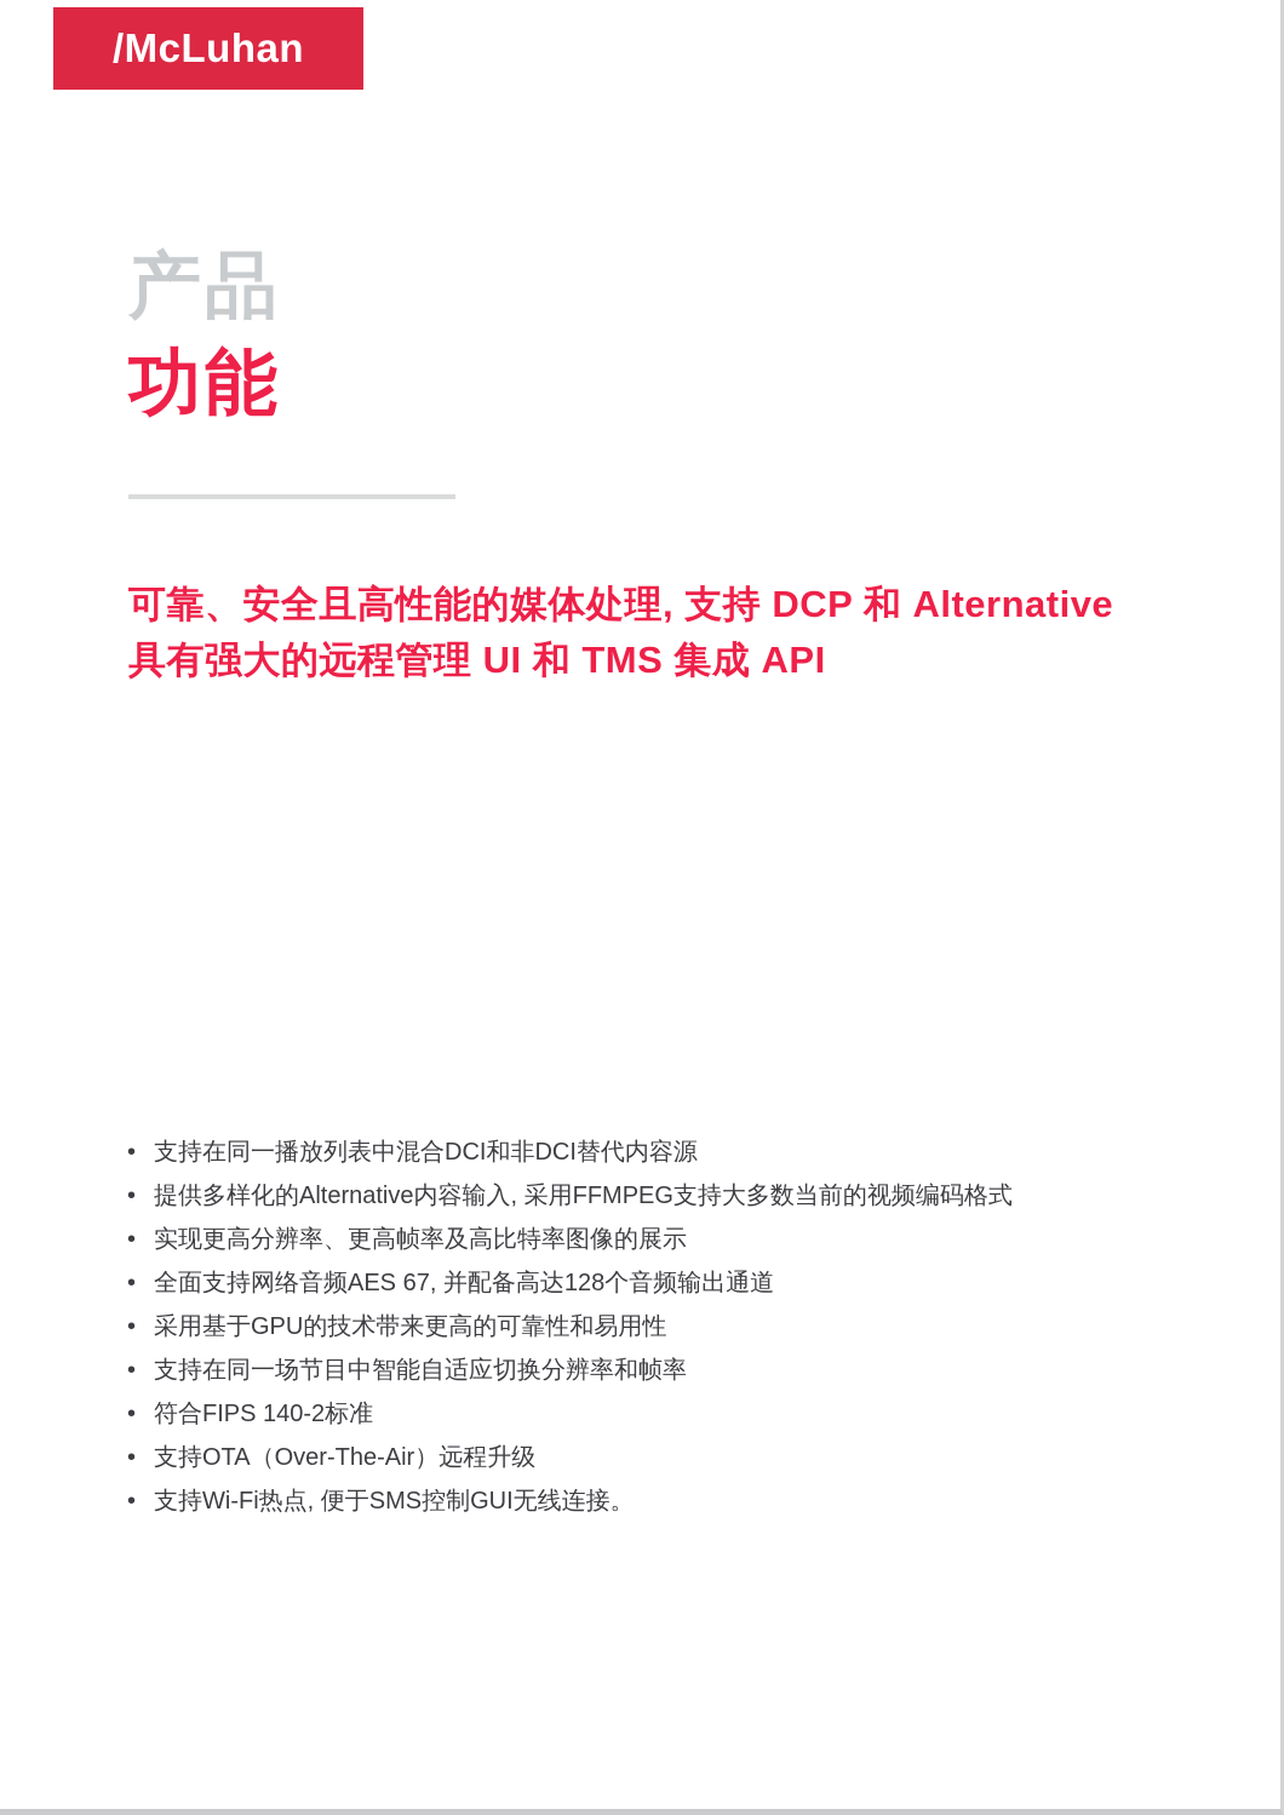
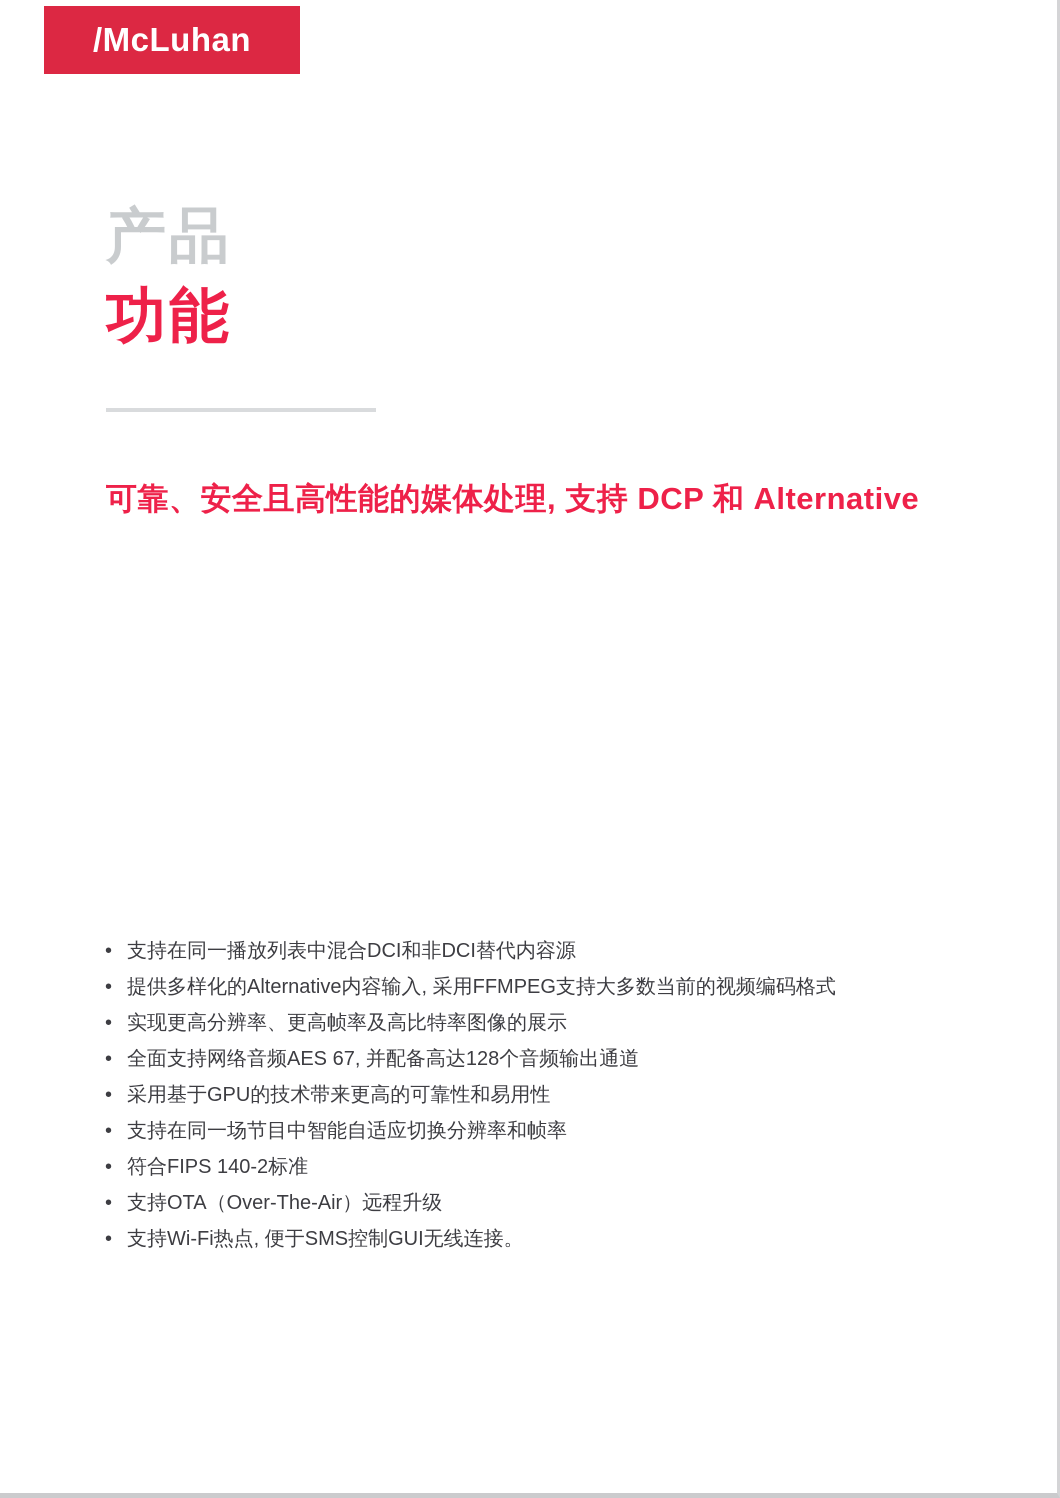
  /McLuhan
  产品
  功能
  可靠、安全且高性能的媒体处理, 支持 DCP 和 Alternative
- 具有强大的远程管理 UI 和 TMS 集成 API
  •
  支持在同一播放列表中混合DCI和非DCI替代内容源
  •
  提供多样化的Alternative内容输入, 采用FFMPEG支持大多数当前的视频编码格式
  •
  实现更高分辨率、更高帧率及高比特率图像的展示
  •
  全面支持网络音频AES 67, 并配备高达128个音频输出通道
  •
  采用基于GPU的技术带来更高的可靠性和易用性
  •
  支持在同一场节目中智能自适应切换分辨率和帧率
  •
  符合FIPS 140-2标准
  •
  支持OTA（Over-The-Air）远程升级
  •
  支持Wi-Fi热点, 便于SMS控制GUI无线连接。
